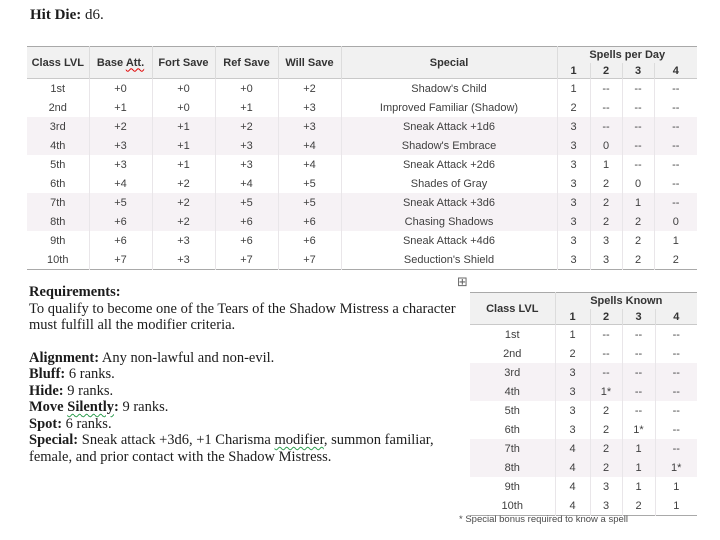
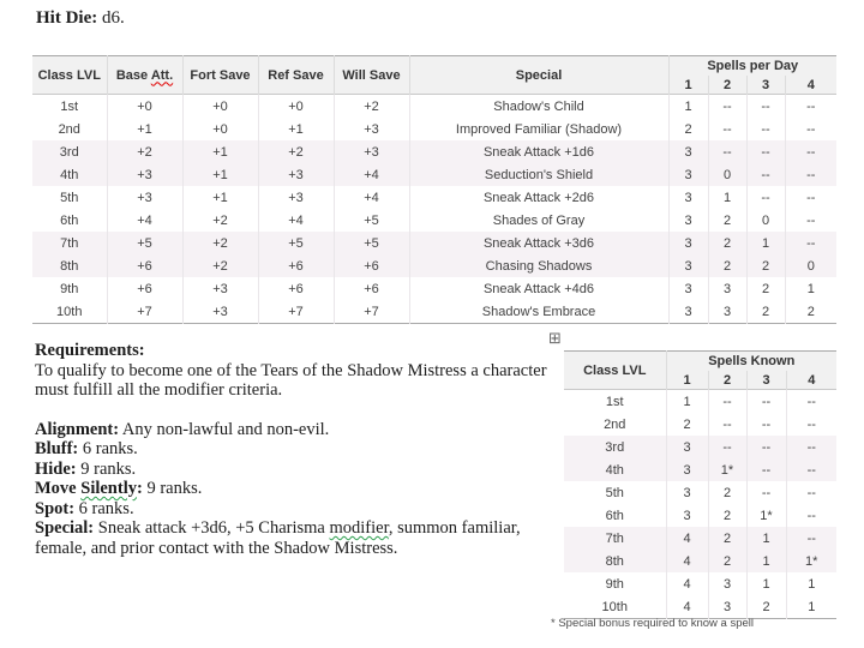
  Hit Die: d6.
  Class LVL	Base Att.	Fort Save	Ref Save	Will Save	Special	Spells per Day
  1	2	3	4
  1st	+0	+0	+0	+2	Shadow's Child	1	--	--	--
  2nd	+1	+0	+1	+3	Improved Familiar (Shadow)	2	--	--	--
  3rd	+2	+1	+2	+3	Sneak Attack +1d6	3	--	--	--
- 4th	+3	+1	+3	+4	Shadow's Embrace	3	0	--	--
+ 4th	+3	+1	+3	+4	Seduction's Shield	3	0	--	--
  5th	+3	+1	+3	+4	Sneak Attack +2d6	3	1	--	--
  6th	+4	+2	+4	+5	Shades of Gray	3	2	0	--
  7th	+5	+2	+5	+5	Sneak Attack +3d6	3	2	1	--
  8th	+6	+2	+6	+6	Chasing Shadows	3	2	2	0
  9th	+6	+3	+6	+6	Sneak Attack +4d6	3	3	2	1
- 10th	+7	+3	+7	+7	Seduction's Shield	3	3	2	2
+ 10th	+7	+3	+7	+7	Shadow's Embrace	3	3	2	2
  Requirements:
  To qualify to become one of the Tears of the Shadow Mistress a character must fulfill all the modifier criteria.
  Alignment: Any non-lawful and non-evil.
  Bluff: 6 ranks.
  Hide: 9 ranks.
  Move Silently: 9 ranks.
  Spot: 6 ranks.
- Special: Sneak attack +3d6, +1 Charisma modifier, summon familiar, female, and prior contact with the Shadow Mistress.
+ Special: Sneak attack +3d6, +5 Charisma modifier, summon familiar, female, and prior contact with the Shadow Mistress.
  ⊞
  Class LVL	Spells Known
  1	2	3	4
  1st	1	--	--	--
  2nd	2	--	--	--
  3rd	3	--	--	--
  4th	3	1*	--	--
  5th	3	2	--	--
  6th	3	2	1*	--
  7th	4	2	1	--
  8th	4	2	1	1*
  9th	4	3	1	1
  10th	4	3	2	1
  * Special bonus required to know a spell
